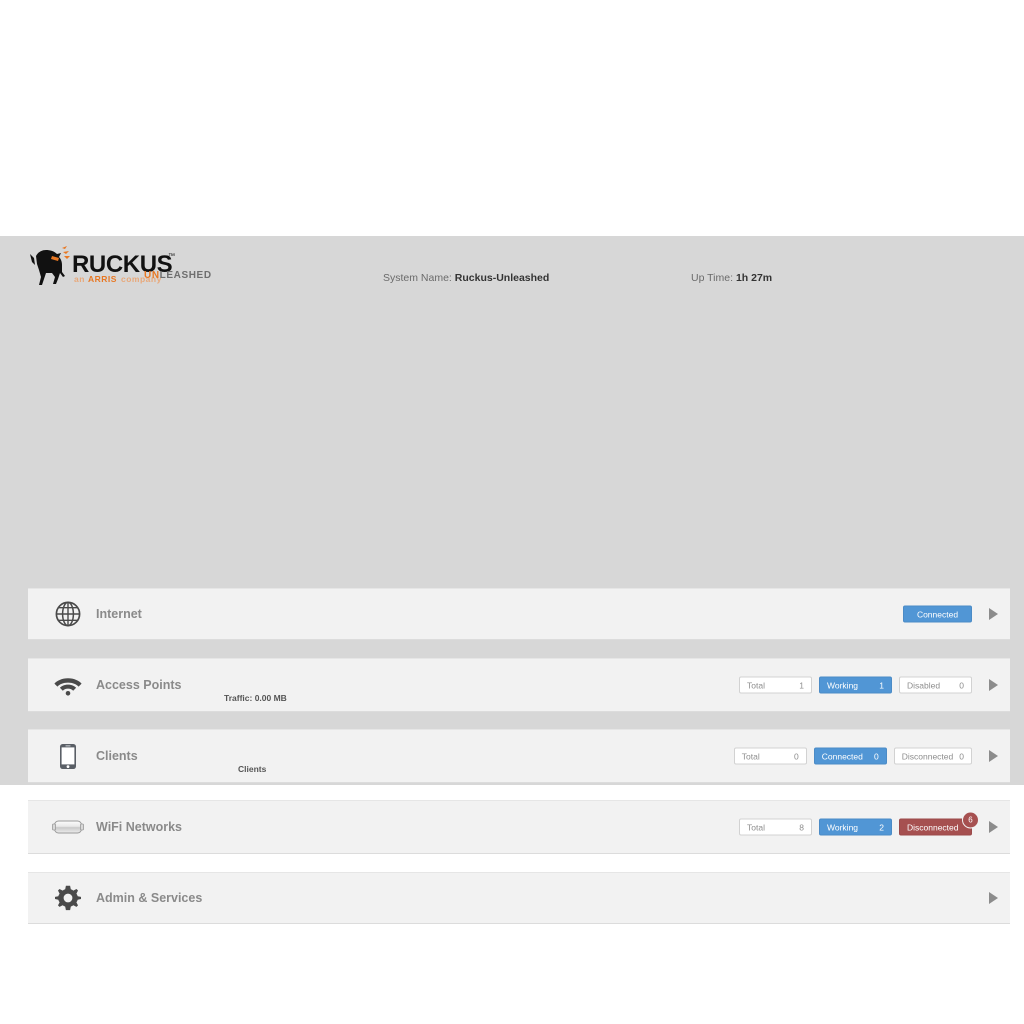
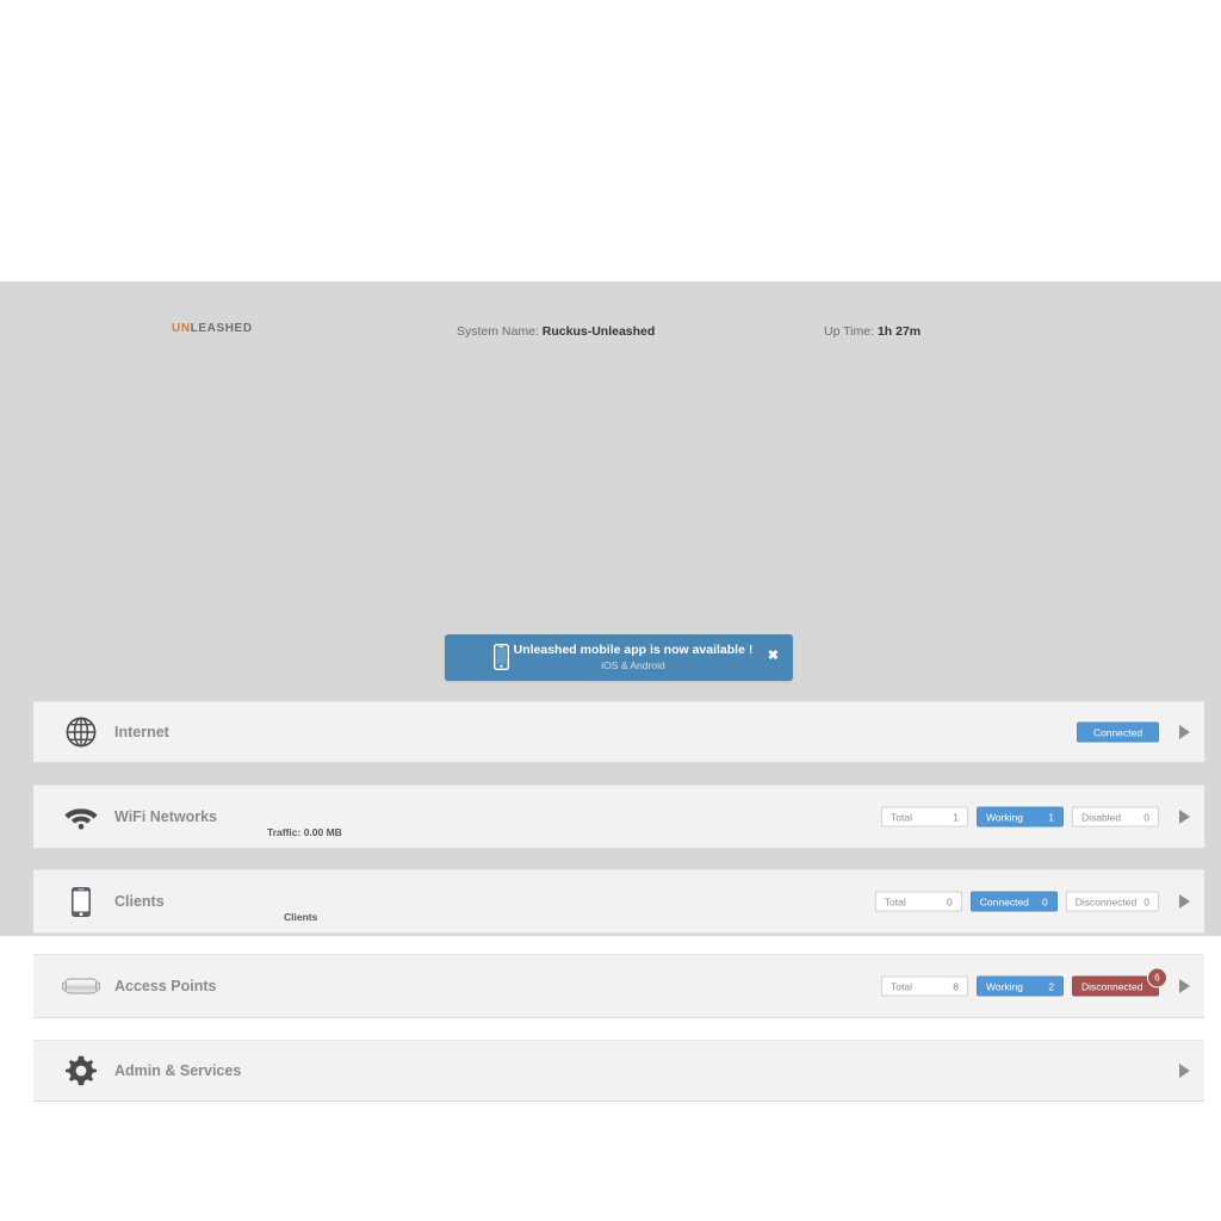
- RUCKUS
- an
- ARRIS
- company
  UNLEASHED
  System Name: Ruckus-Unleashed
  Up Time: 1h 27m
+ Unleashed mobile app is now available !
+ iOS & Android
+ ✖
  Internet
  Connected
- Access Points
+ WiFi Networks
  Traffic: 0.00 MB
  Total
  1
  Working
  1
  Disabled
  0
  Clients
  Clients
  Total
  0
  Connected
  0
  Disconnected
  0
- WiFi Networks
+ Access Points
  Total
  8
  Working
  2
  Disconnected
  6
  Admin & Services
